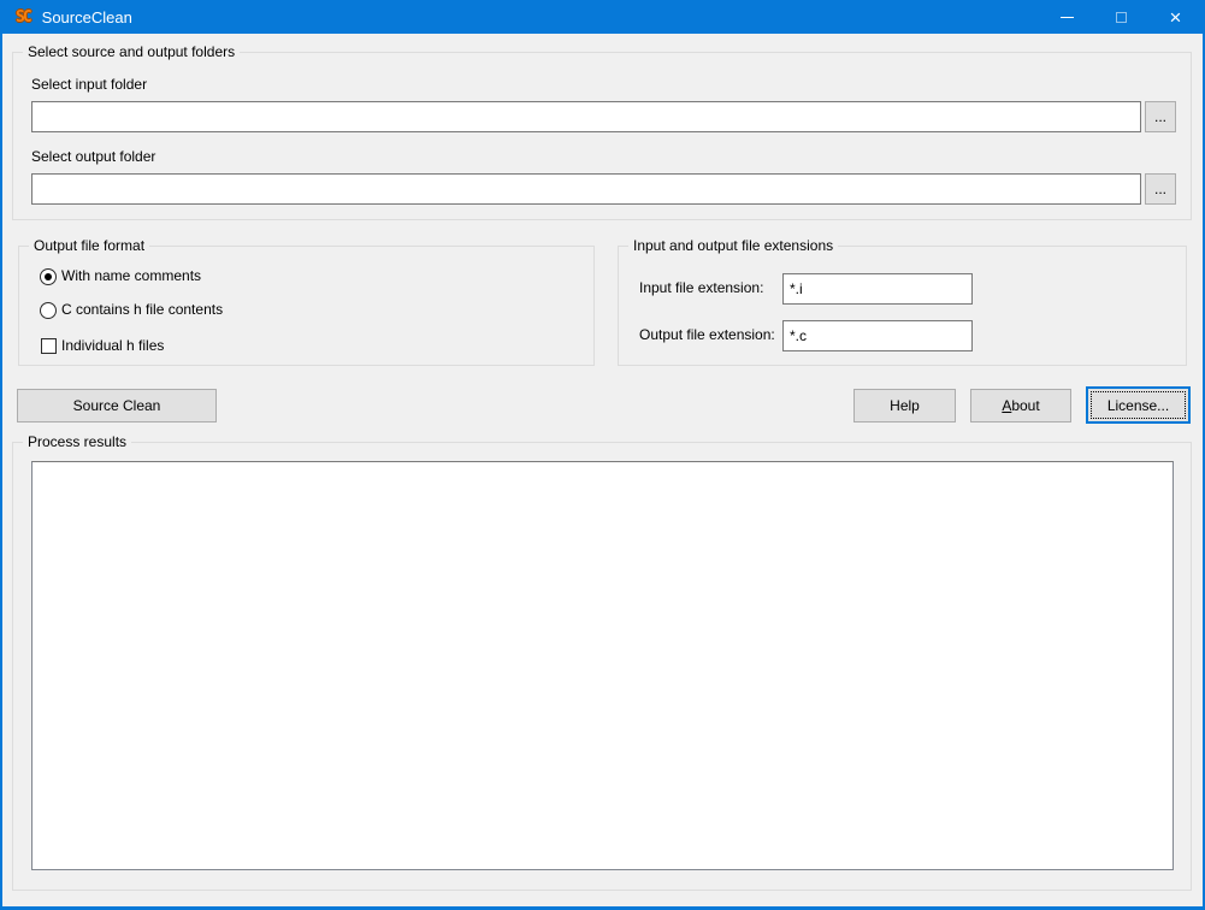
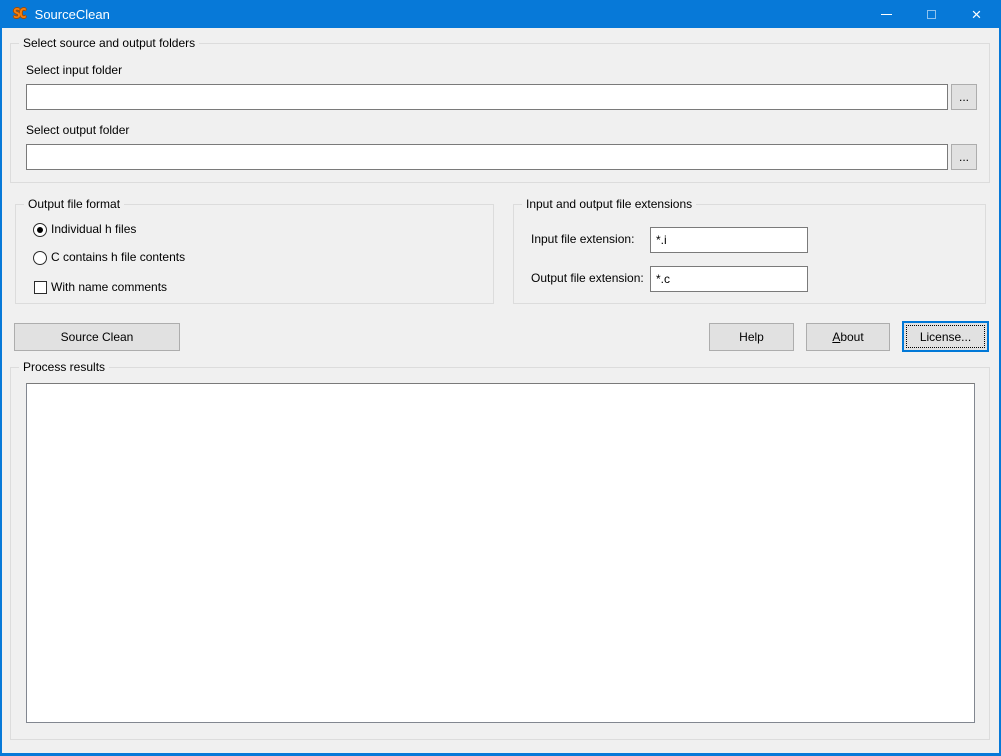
  SC
  SourceClean
  ×
  Select source and output folders
  Select input folder
  ...
  Select output folder
  ...
  Output file format
- With name comments
+ Individual h files
  C contains h file contents
- Individual h files
+ With name comments
  Input and output file extensions
  Input file extension:
  *.i
  Output file extension:
  *.c
  Source Clean
  Help
  About
  License...
  Process results
